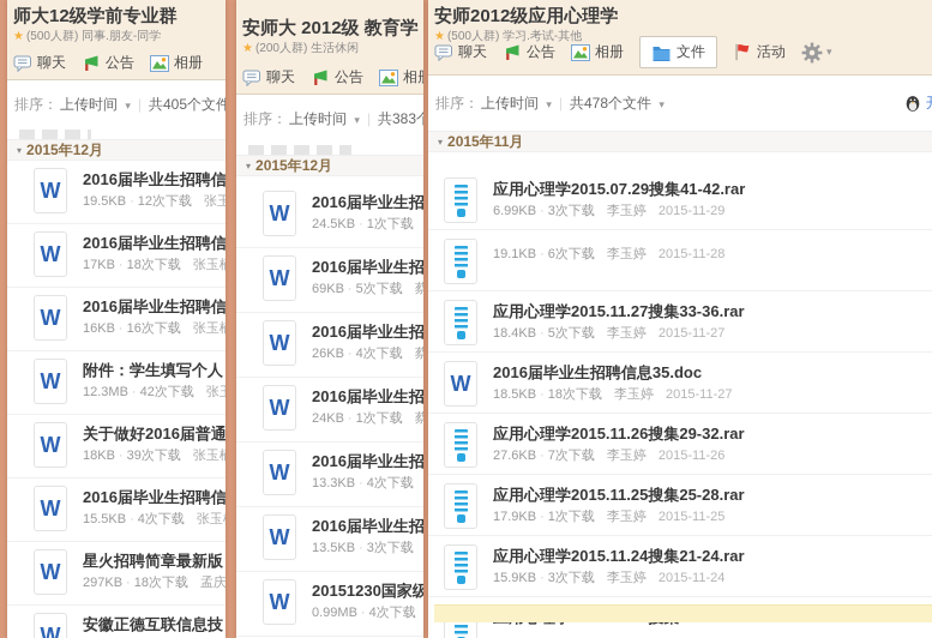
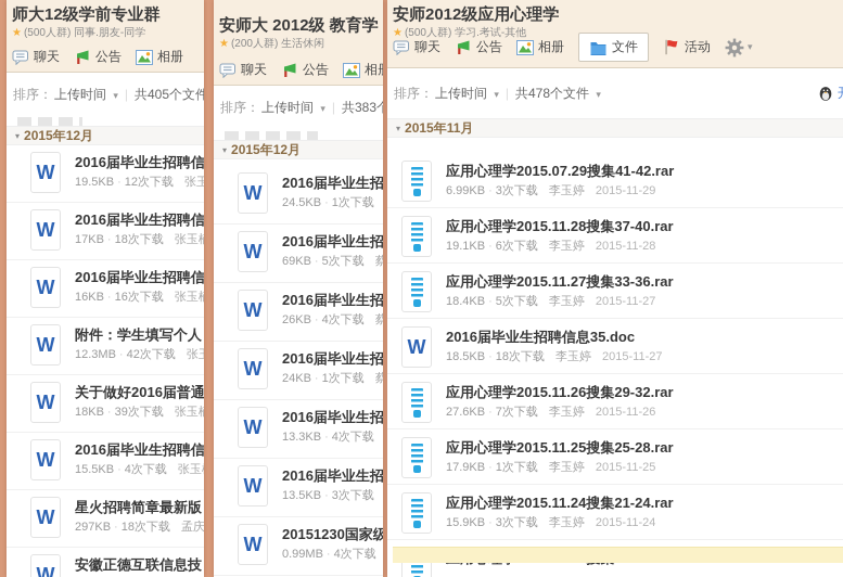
  师大12级学前专业群
  ★ (500人群) 同事.朋友-同学
  聊天
  公告
  相册
  排序：
  上传时间 ▾
  |
  共405个文件
  ▾ 2015年12月
  W
  2016届毕业生招聘信
  19.5KB 12次下载 张玉
  W
  2016届毕业生招聘信
  17KB · 18次下载 张玉
  W
  2016届毕业生招聘信
  16KB · 16次下载 张玉
  W
  附件：学生填写个人
  12.3MB · 42次下载 张
  W
  关于做好2016届普通
  18KB · 39次下载 张玉
  W
  2016届毕业生招聘信
  15.5KB 4次下载 张玉
  W
  星火招聘简章最新版
  297KB · 18次下载 孟庆
  W
  安徽正德互联信息技
  安师大 2012级 教育学
  ★ (200人群) 生活休闲
  聊天
  公告
  排序：
  上传时间 ▾
  |
  ▾ 2015年12月
  W
  2016届毕业生招
  24.5KB 1次下载
  W
  2016届毕业生招
  69KB · 5次下载 蔡
  W
  2016届毕业生招
  26KB · 4次下载 蔡
  W
  2016届毕业生招
  24KB · 1次下载 蔡
  W
  2016届毕业生招
  13.3KB 4次下载
  W
  2016届毕业生招
  13.5KB 3次下载
  W
  20151230国家级
  0.99MB · 4次下载
  安师2012级应用心理学
  ★ (500人群) 学习.考试-其他
  聊天
  公告
  相册
  文件
  活动
  ▾
  排序：
  上传时间 ▾
  |
  共478个文件 ▾
  ▾ 2015年11月
  应用心理学2015.07.29搜集41-42.rar
  6.99KB 3次下载 李玉婷 2015-11-29
+ 应用心理学2015.11.28搜集37-40.rar
  19.1KB 6次下载 李玉婷 2015-11-28
  应用心理学2015.11.27搜集33-36.rar
  18.4KB 5次下载 李玉婷 2015-11-27
  W
  2016届毕业生招聘信息35.doc
  18.5KB 18次下载 李玉婷 2015-11-27
  应用心理学2015.11.26搜集29-32.rar
  27.6KB 7次下载 李玉婷 2015-11-26
  应用心理学2015.11.25搜集25-28.rar
  17.9KB 1次下载 李玉婷 2015-11-25
  应用心理学2015.11.24搜集21-24.rar
  15.9KB 3次下载 李玉婷 2015-11-24
